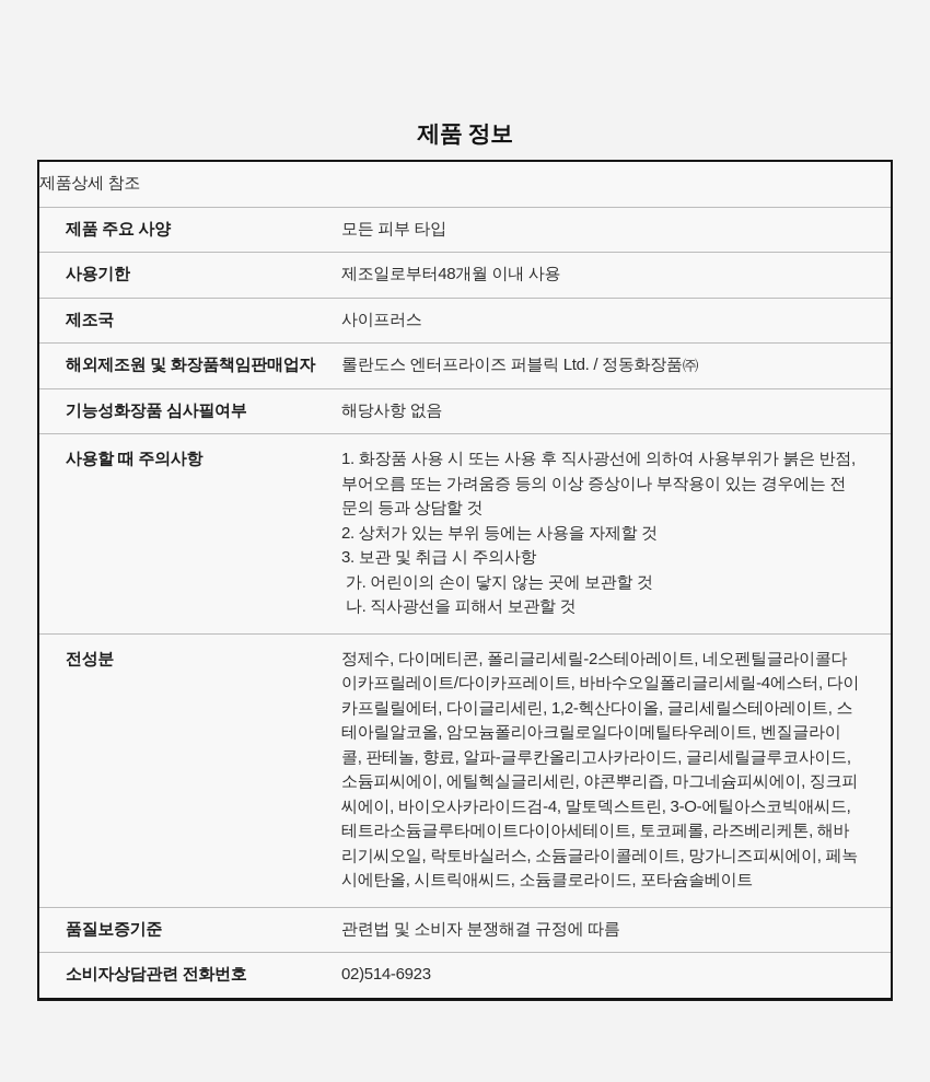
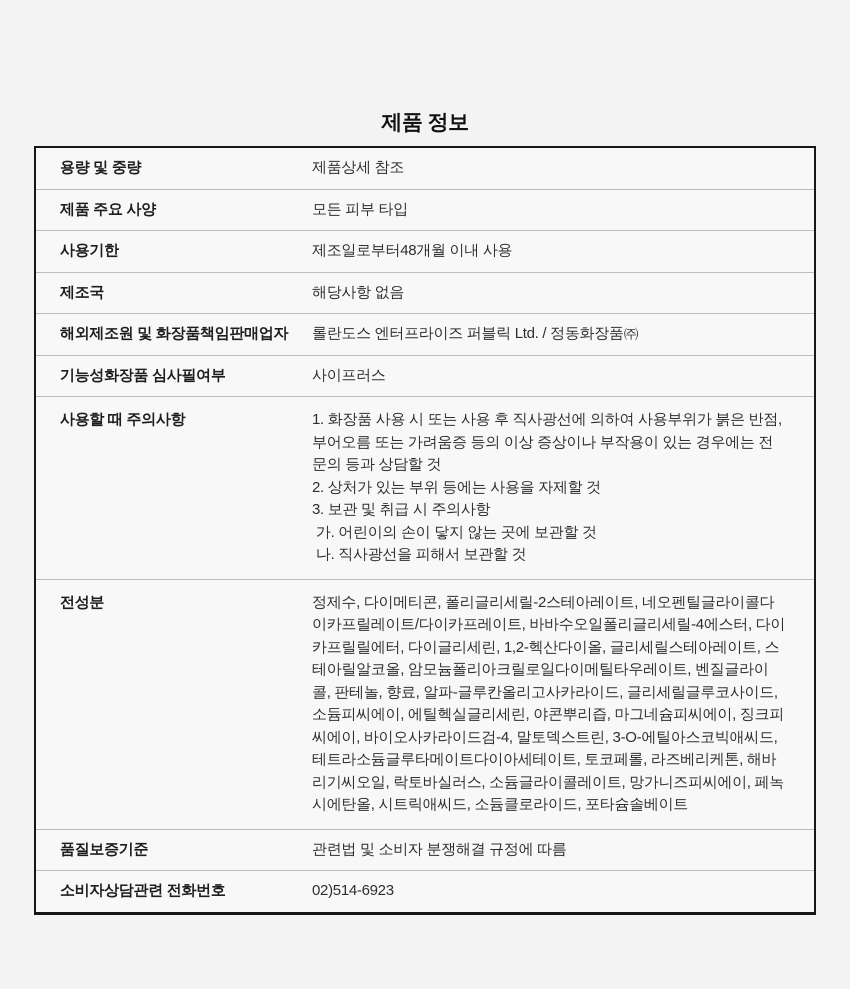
  제품 정보
+ 용량 및 중량
  제품상세 참조
  제품 주요 사양
  모든 피부 타입
  사용기한
  제조일로부터48개월 이내 사용
  제조국
- 사이프러스
+ 해당사항 없음
  해외제조원 및 화장품책임판매업자
  롤란도스 엔터프라이즈 퍼블릭 Ltd. / 정동화장품㈜
  기능성화장품 심사필여부
- 해당사항 없음
+ 사이프러스
  사용할 때 주의사항
  1. 화장품 사용 시 또는 사용 후 직사광선에 의하여 사용부위가 붉은 반점, 부어오름 또는 가려움증 등의 이상 증상이나 부작용이 있는 경우에는 전문의 등과 상담할 것
  2. 상처가 있는 부위 등에는 사용을 자제할 것
  3. 보관 및 취급 시 주의사항
  가. 어린이의 손이 닿지 않는 곳에 보관할 것
  나. 직사광선을 피해서 보관할 것
  전성분
  정제수, 다이메티콘, 폴리글리세릴-2스테아레이트, 네오펜틸글라이콜다이카프릴레이트/다이카프레이트, 바바수오일폴리글리세릴-4에스터, 다이카프릴릴에터, 다이글리세린, 1,2-헥산다이올, 글리세릴스테아레이트, 스테아릴알코올, 암모늄폴리아크릴로일다이메틸타우레이트, 벤질글라이콜, 판테놀, 향료, 알파-글루칸올리고사카라이드, 글리세릴글루코사이드, 소듐피씨에이, 에틸헥실글리세린, 야콘뿌리즙, 마그네슘피씨에이, 징크피씨에이, 바이오사카라이드검-4, 말토덱스트린, 3-O-에틸아스코빅애씨드, 테트라소듐글루타메이트다이아세테이트, 토코페롤, 라즈베리케톤, 해바리기씨오일, 락토바실러스, 소듐글라이콜레이트, 망가니즈피씨에이, 페녹시에탄올, 시트릭애씨드, 소듐클로라이드, 포타슘솔베이트
  품질보증기준
  관련법 및 소비자 분쟁해결 규정에 따름
  소비자상담관련 전화번호
  02)514-6923
